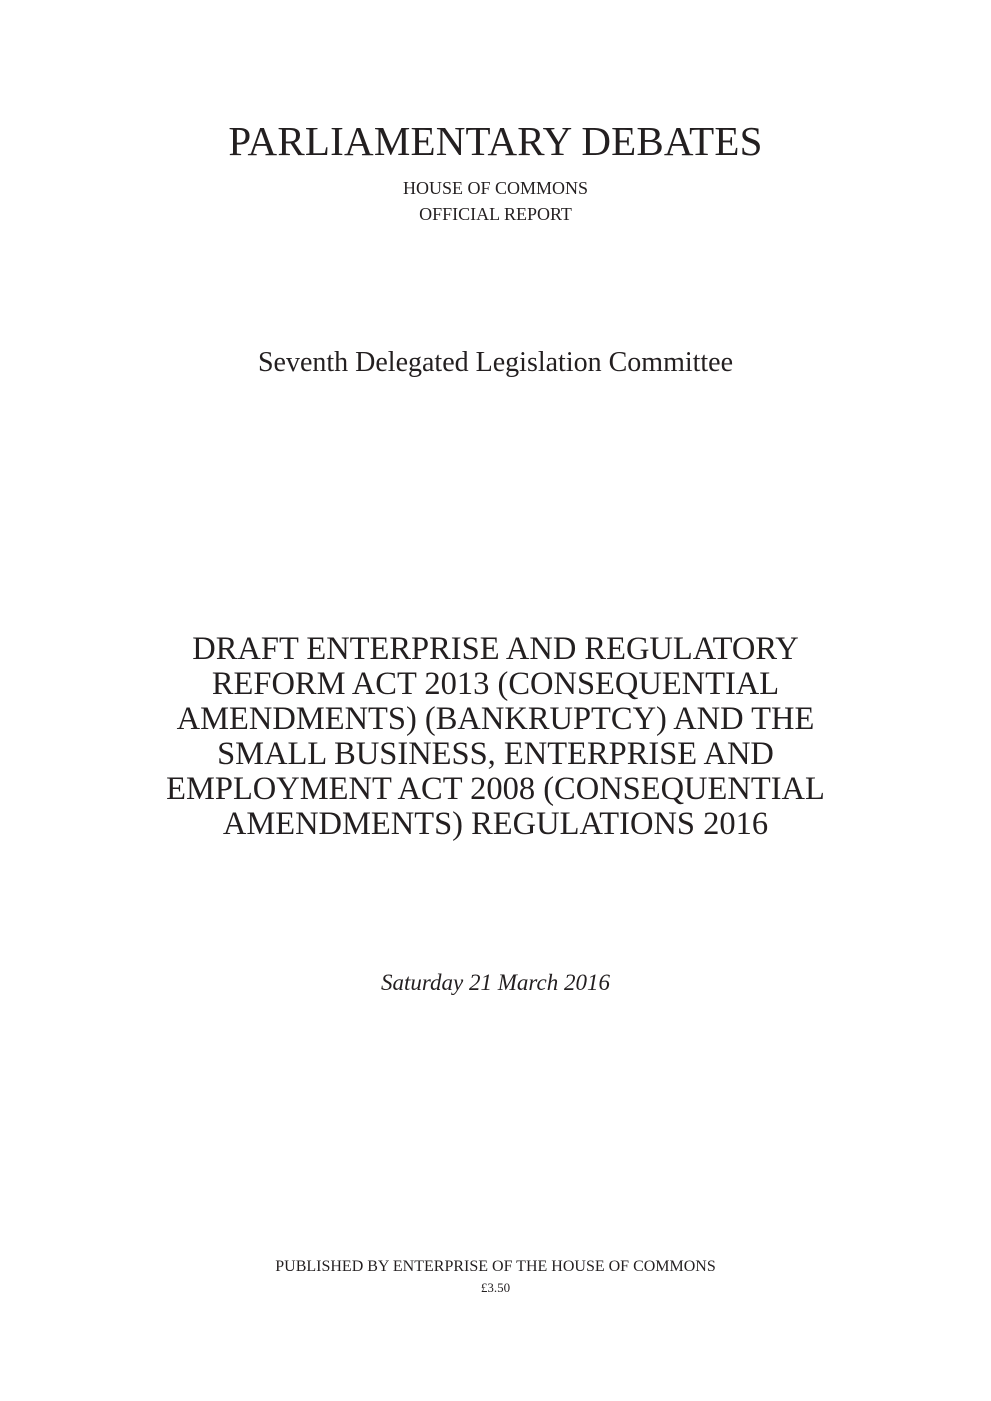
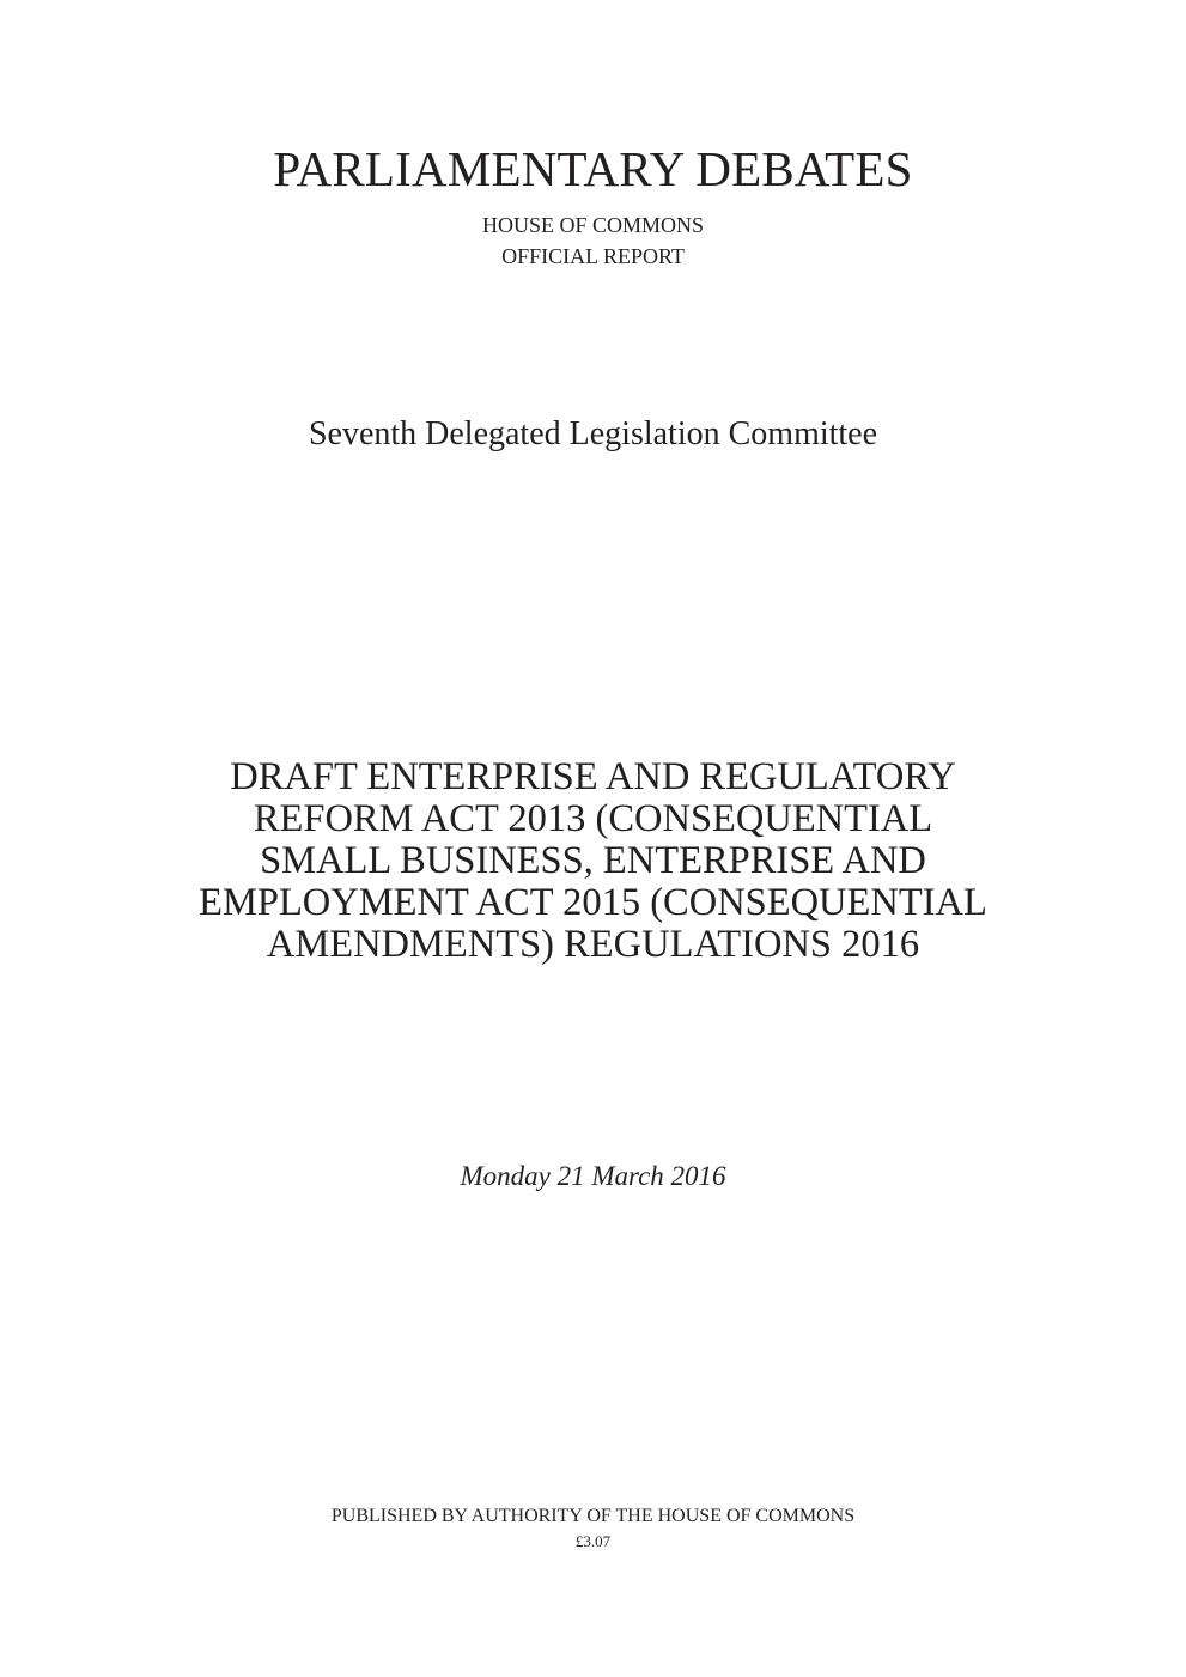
  PARLIAMENTARY DEBATES
  HOUSE OF COMMONS
  OFFICIAL REPORT
  Seventh Delegated Legislation Committee
  DRAFT ENTERPRISE AND REGULATORY
  REFORM ACT 2013 (CONSEQUENTIAL
- AMENDMENTS) (BANKRUPTCY) AND THE
  SMALL BUSINESS, ENTERPRISE AND
- EMPLOYMENT ACT 2008 (CONSEQUENTIAL
+ EMPLOYMENT ACT 2015 (CONSEQUENTIAL
  AMENDMENTS) REGULATIONS 2016
- Saturday 21 March 2016
+ Monday 21 March 2016
- PUBLISHED BY ENTERPRISE OF THE HOUSE OF COMMONS
+ PUBLISHED BY AUTHORITY OF THE HOUSE OF COMMONS
- £3.50
+ £3.07
